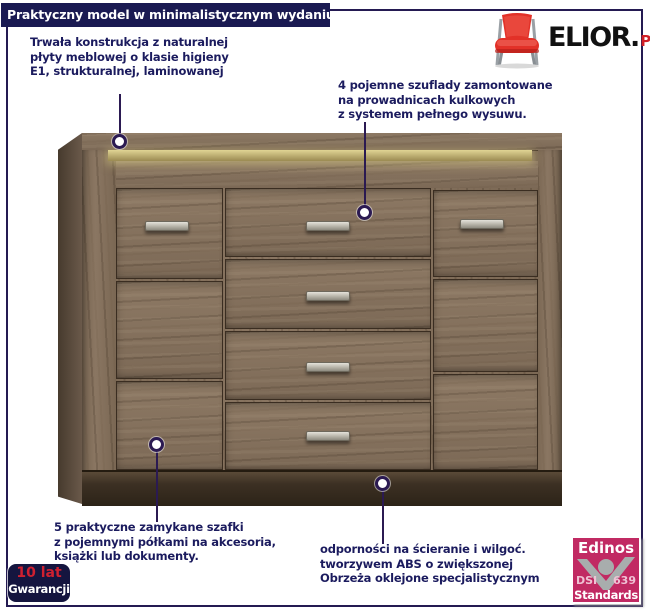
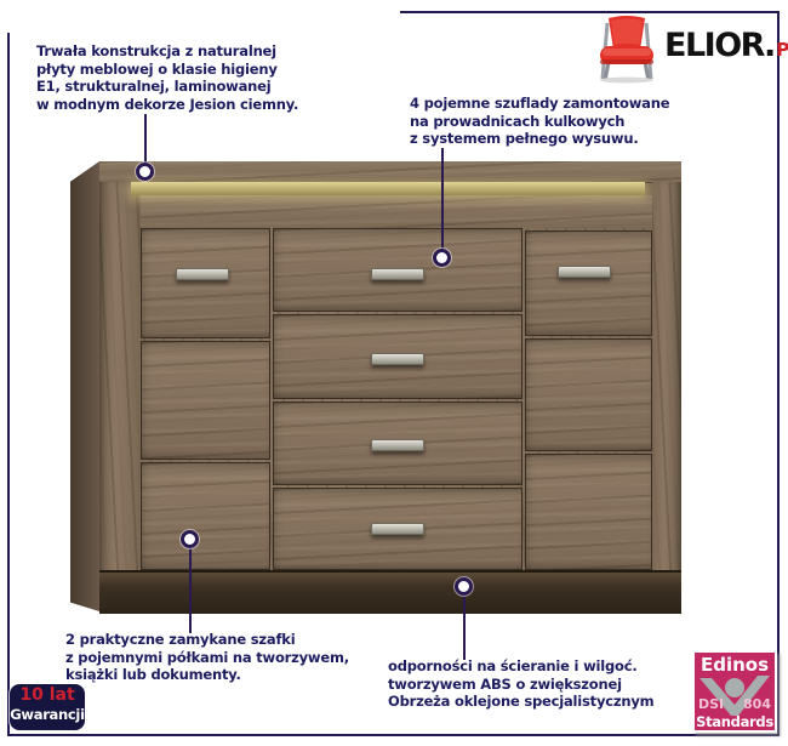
- Praktyczny model w minimalistycznym wydaniu
  ELIOR
  .
  Trwała konstrukcja z naturalnej
  płyty meblowej o klasie higieny
  E1, strukturalnej, laminowanej
+ w modnym dekorze Jesion ciemny.
  4 pojemne szuflady zamontowane
  na prowadnicach kulkowych
  z systemem pełnego wysuwu.
- 5 praktyczne zamykane szafki
+ 2 praktyczne zamykane szafki
- z pojemnymi półkami na akcesoria,
+ z pojemnymi półkami na tworzywem,
  książki lub dokumenty.
  odporności na ścieranie i wilgoć.
  tworzywem ABS o zwiększonej
  Obrzeża oklejone specjalistycznym
  10 lat
  Gwarancji
  Edinos
  DSI
- 639
+ 804
  Standards
